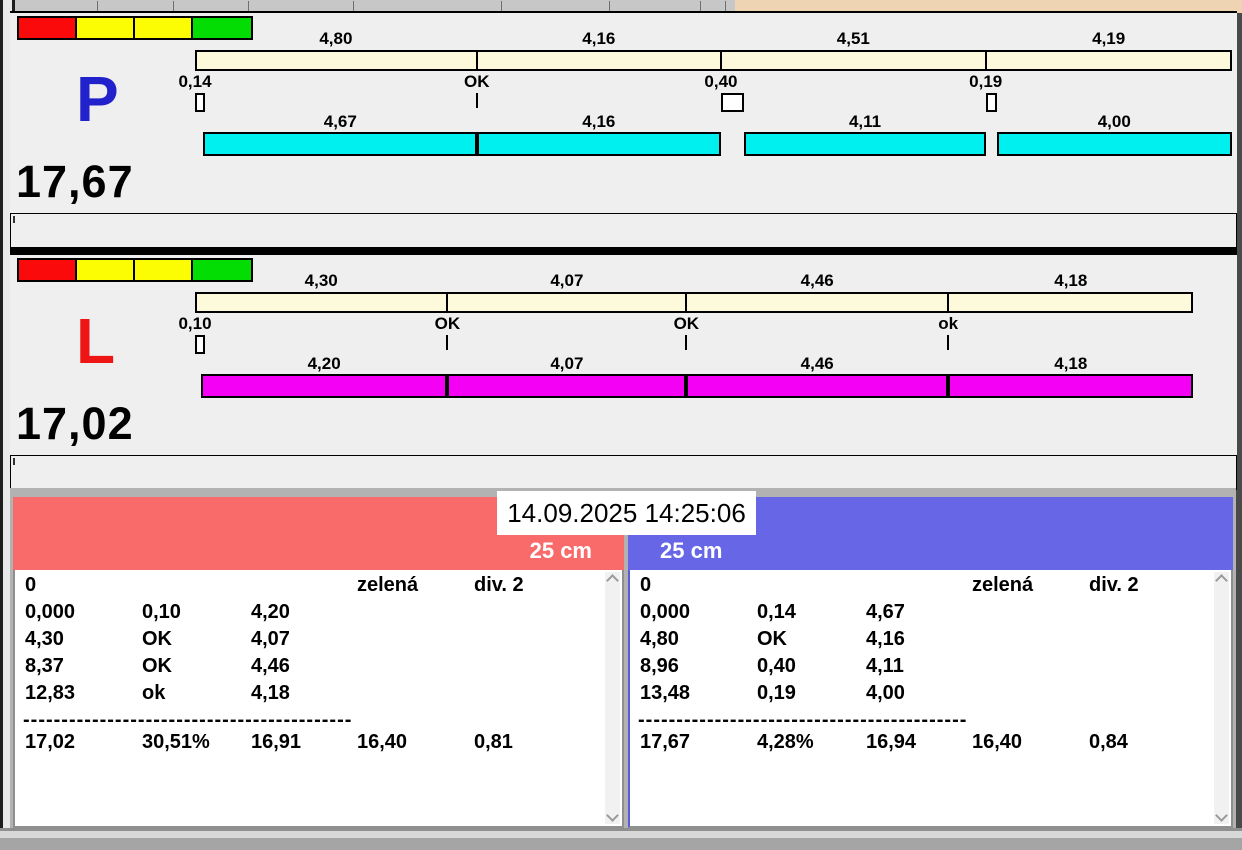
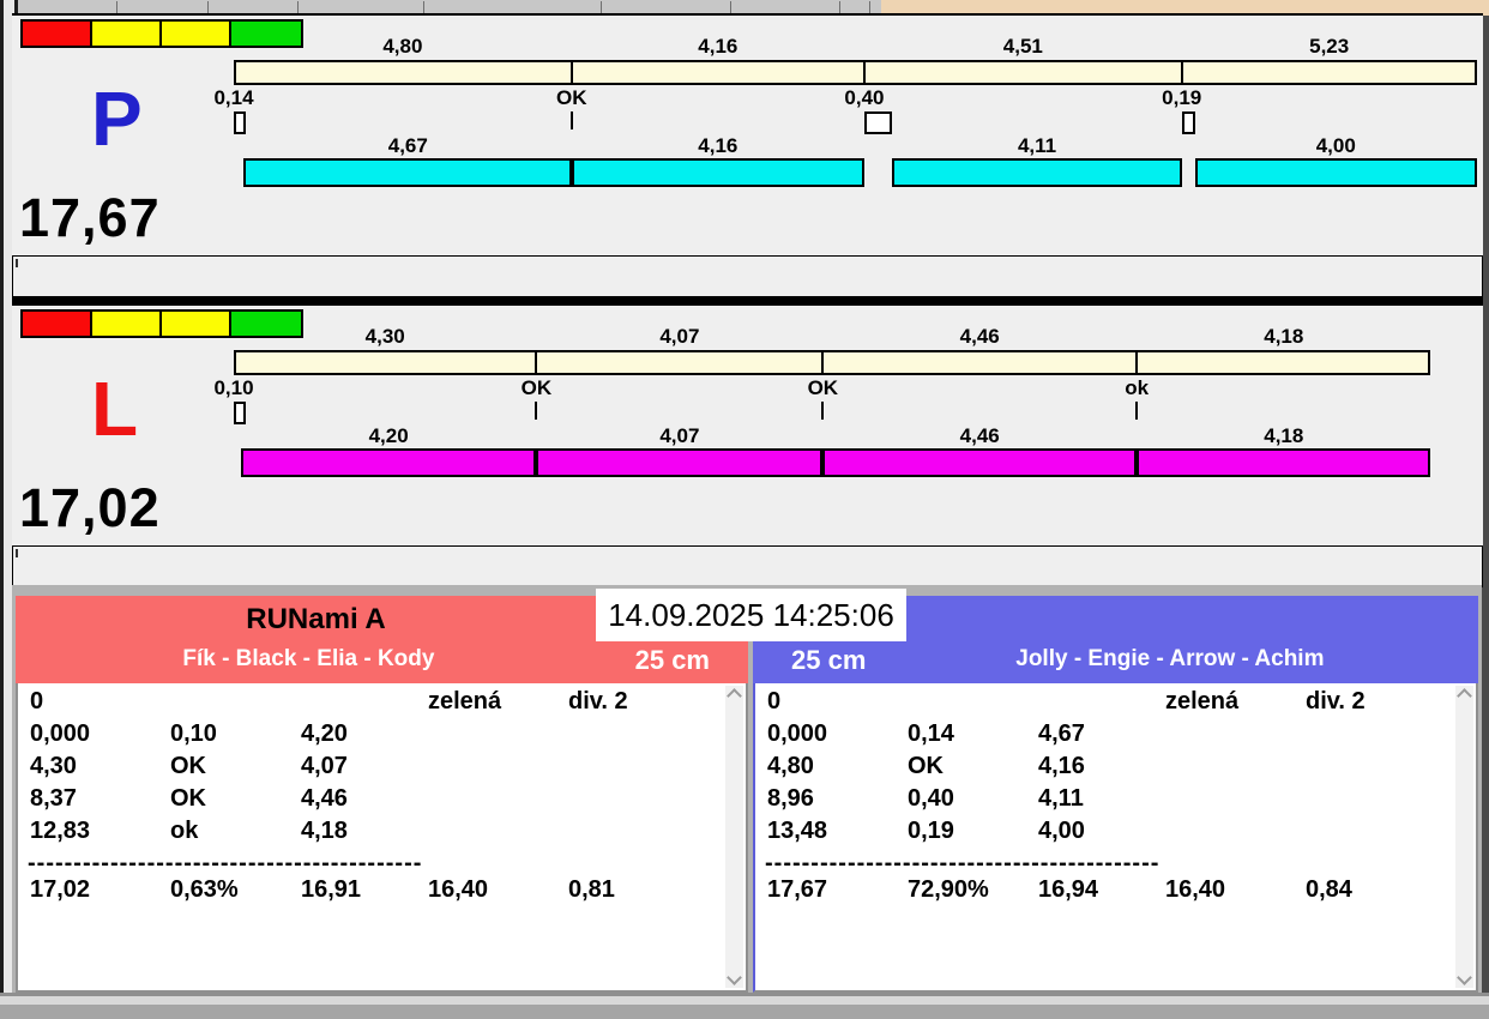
  P
  17,67
  4,80
  4,16
  4,51
- 4,19
+ 5,23
  0,14
  OK
  0,40
  0,19
  4,67
  4,16
  4,11
  4,00
  L
  17,02
  4,30
  4,07
  4,46
  4,18
  0,10
  OK
  OK
  ok
  4,20
  4,07
  4,46
  4,18
+ RUNami A
+ Fík - Black - Elia - Kody
  25 cm
  0
  zelená
  div. 2
  0,000
  0,10
  4,20
  4,30
  OK
  4,07
  8,37
  OK
  4,46
  12,83
  ok
  4,18
  -------------------------------------------
  17,02
- 30,51%
+ 0,63%
  16,91
  16,40
  0,81
+ Jolly - Engie - Arrow - Achim
  25 cm
  0
  zelená
  div. 2
  0,000
  0,14
  4,67
  4,80
  OK
  4,16
  8,96
  0,40
  4,11
  13,48
  0,19
  4,00
  -------------------------------------------
  17,67
- 4,28%
+ 72,90%
  16,94
  16,40
  0,84
  14.09.2025 14:25:06
